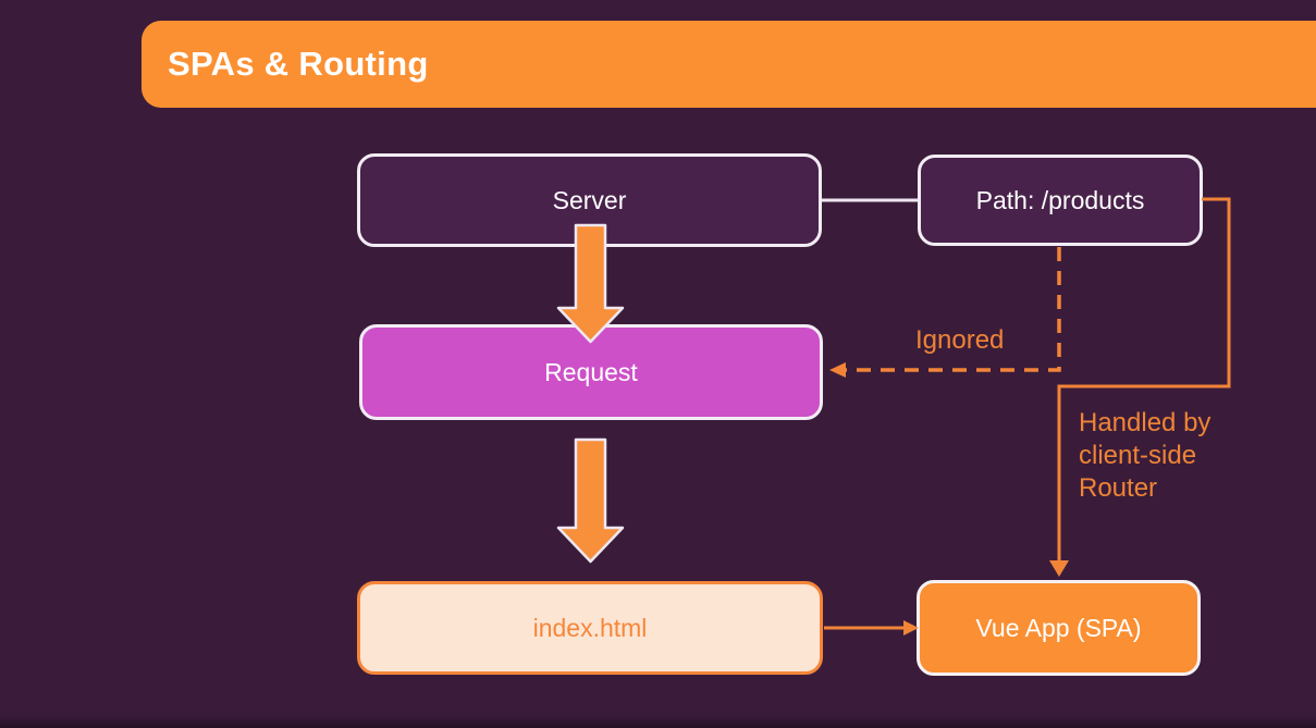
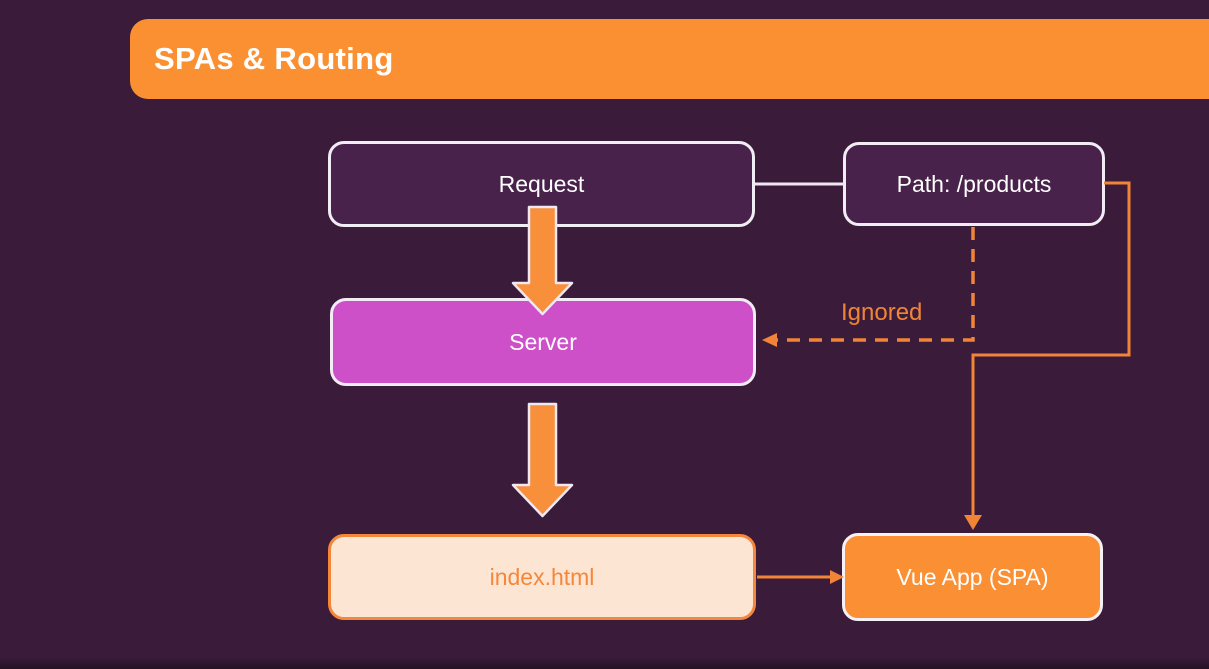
  SPAs & Routing
- Server
+ Request
  Path: /products
- Request
+ Server
  index.html
  Vue App (SPA)
  Ignored
- Handled by client-side Router
